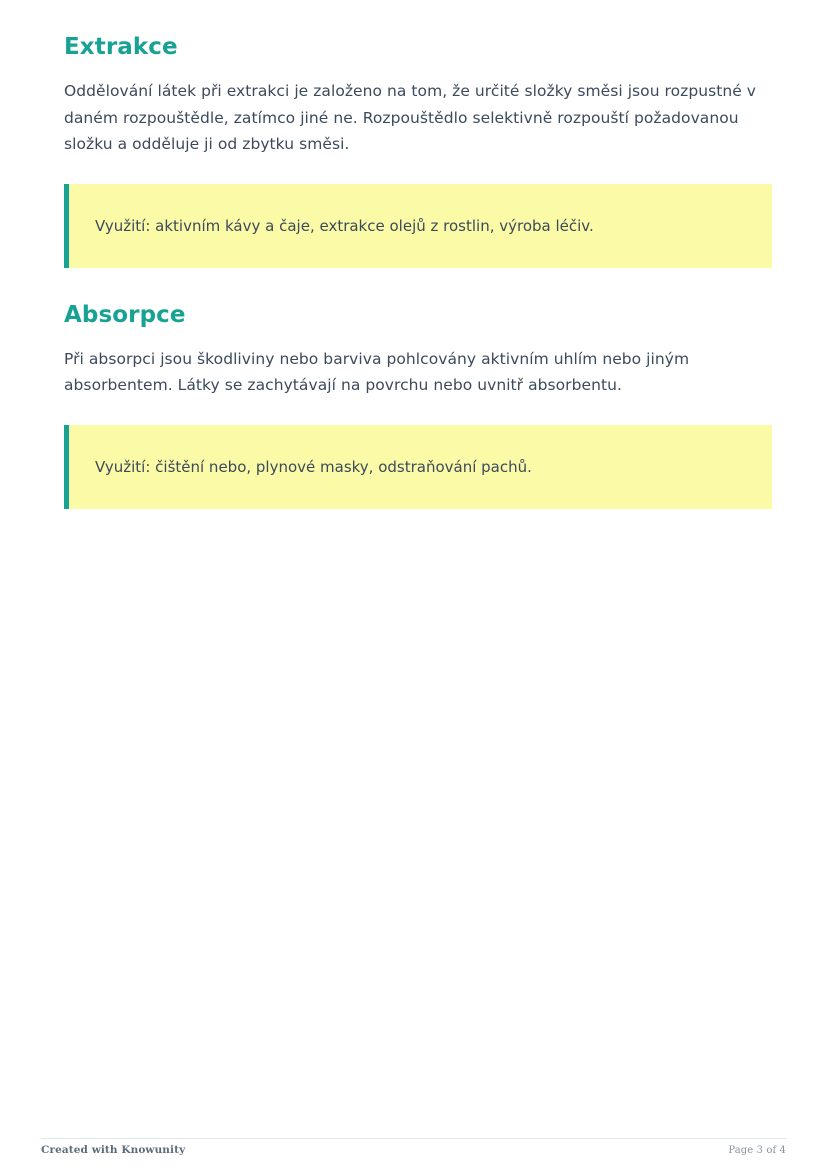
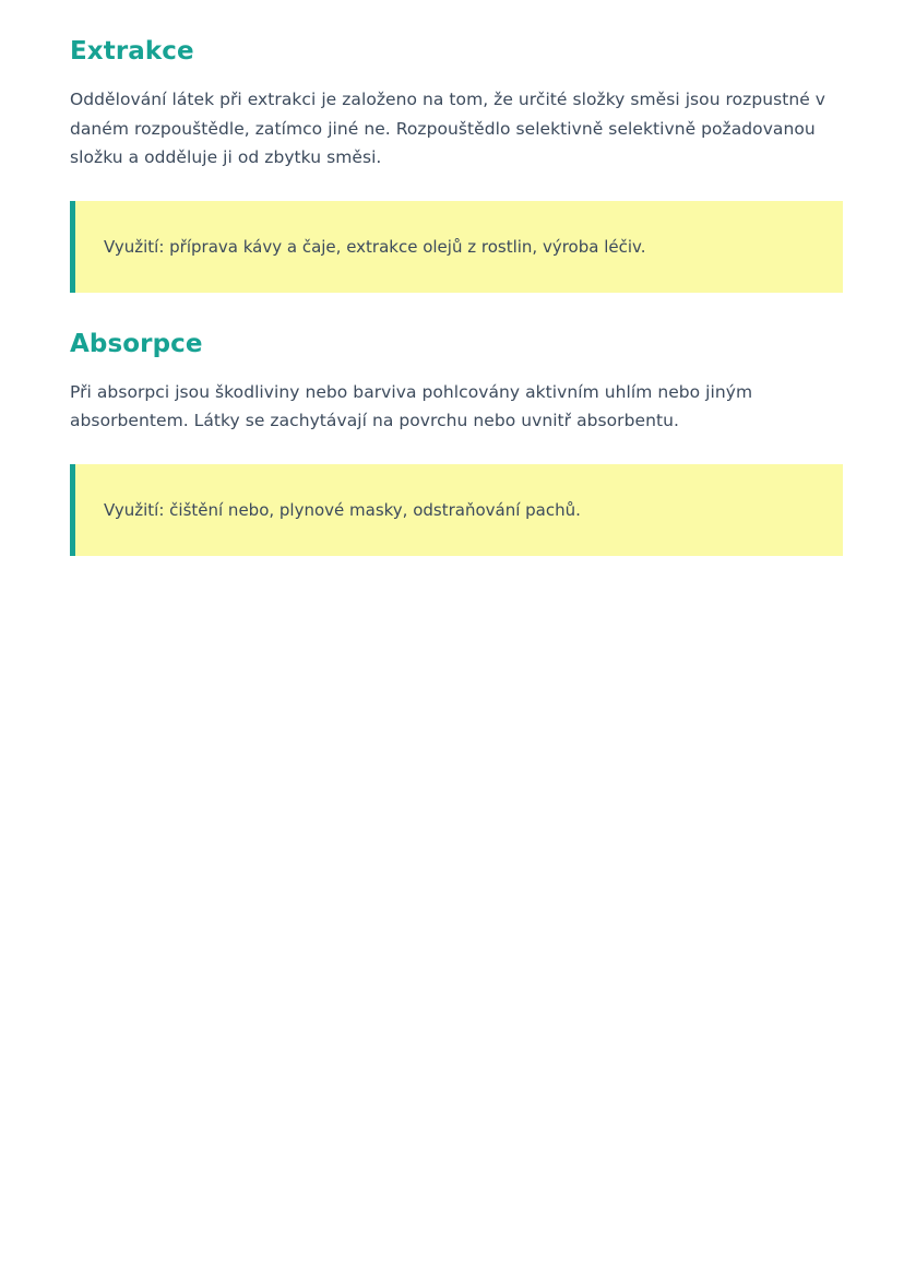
  Extrakce
- Oddělování látek při extrakci je založeno na tom, že určité složky směsi jsou rozpustné v daném rozpouštědle, zatímco jiné ne. Rozpouštědlo selektivně rozpouští požadovanou složku a odděluje ji od zbytku směsi.
+ Oddělování látek při extrakci je založeno na tom, že určité složky směsi jsou rozpustné v daném rozpouštědle, zatímco jiné ne. Rozpouštědlo selektivně selektivně požadovanou složku a odděluje ji od zbytku směsi.
- Využití: aktivním kávy a čaje, extrakce olejů z rostlin, výroba léčiv.
+ Využití: příprava kávy a čaje, extrakce olejů z rostlin, výroba léčiv.
  Absorpce
  Při absorpci jsou škodliviny nebo barviva pohlcovány aktivním uhlím nebo jiným absorbentem. Látky se zachytávají na povrchu nebo uvnitř absorbentu.
  Využití: čištění nebo, plynové masky, odstraňování pachů.
- Created with Knowunity
- Page 3 of 4
